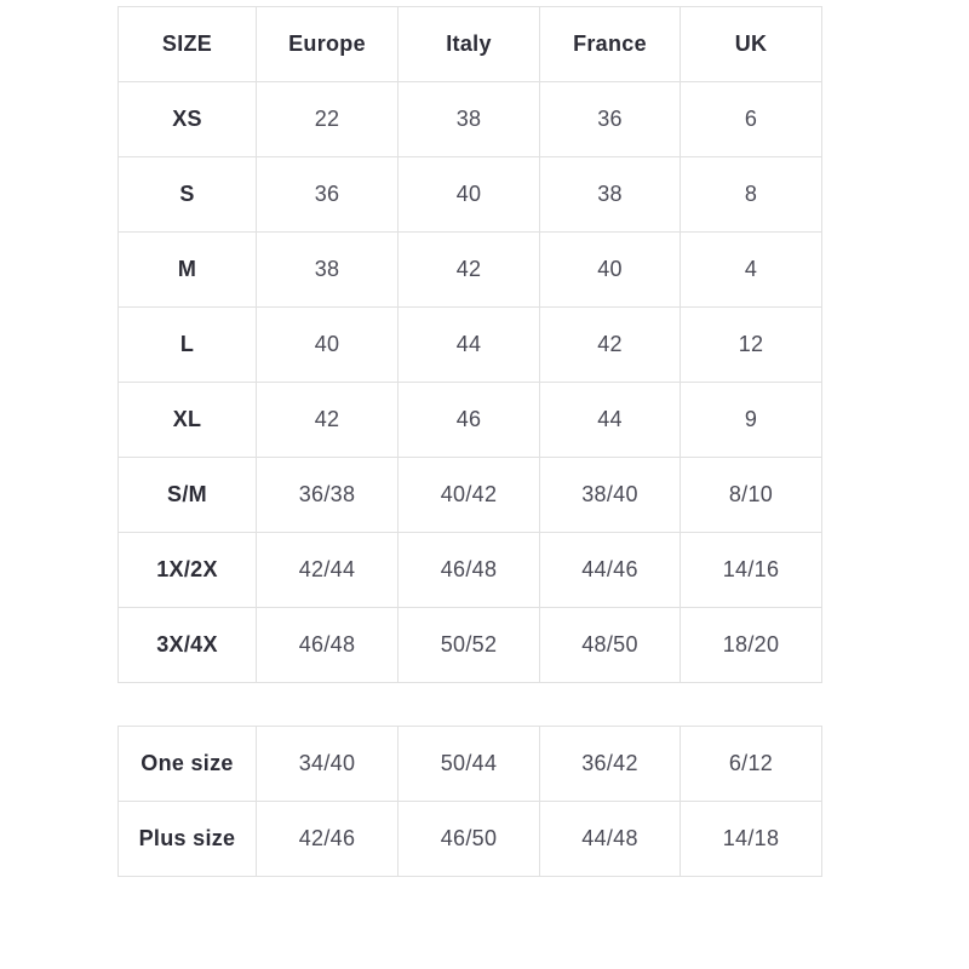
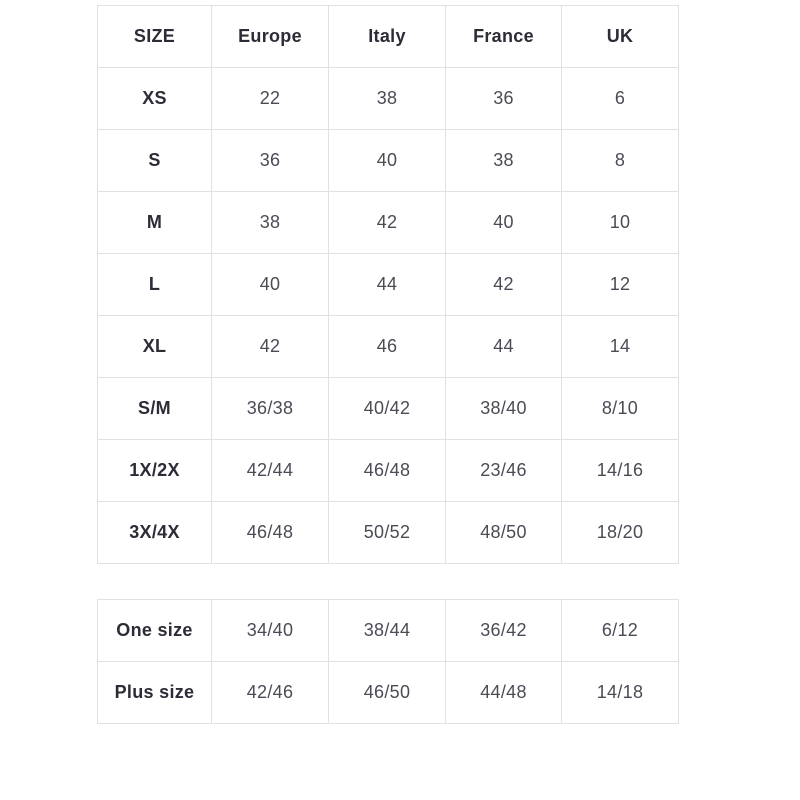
  SIZE	Europe	Italy	France	UK
  XS	22	38	36	6
  S	36	40	38	8
- M	38	42	40	4
+ M	38	42	40	10
  L	40	44	42	12
- XL	42	46	44	9
+ XL	42	46	44	14
  S/M	36/38	40/42	38/40	8/10
- 1X/2X	42/44	46/48	44/46	14/16
+ 1X/2X	42/44	46/48	23/46	14/16
  3X/4X	46/48	50/52	48/50	18/20
- One size	34/40	50/44	36/42	6/12
+ One size	34/40	38/44	36/42	6/12
  Plus size	42/46	46/50	44/48	14/18
